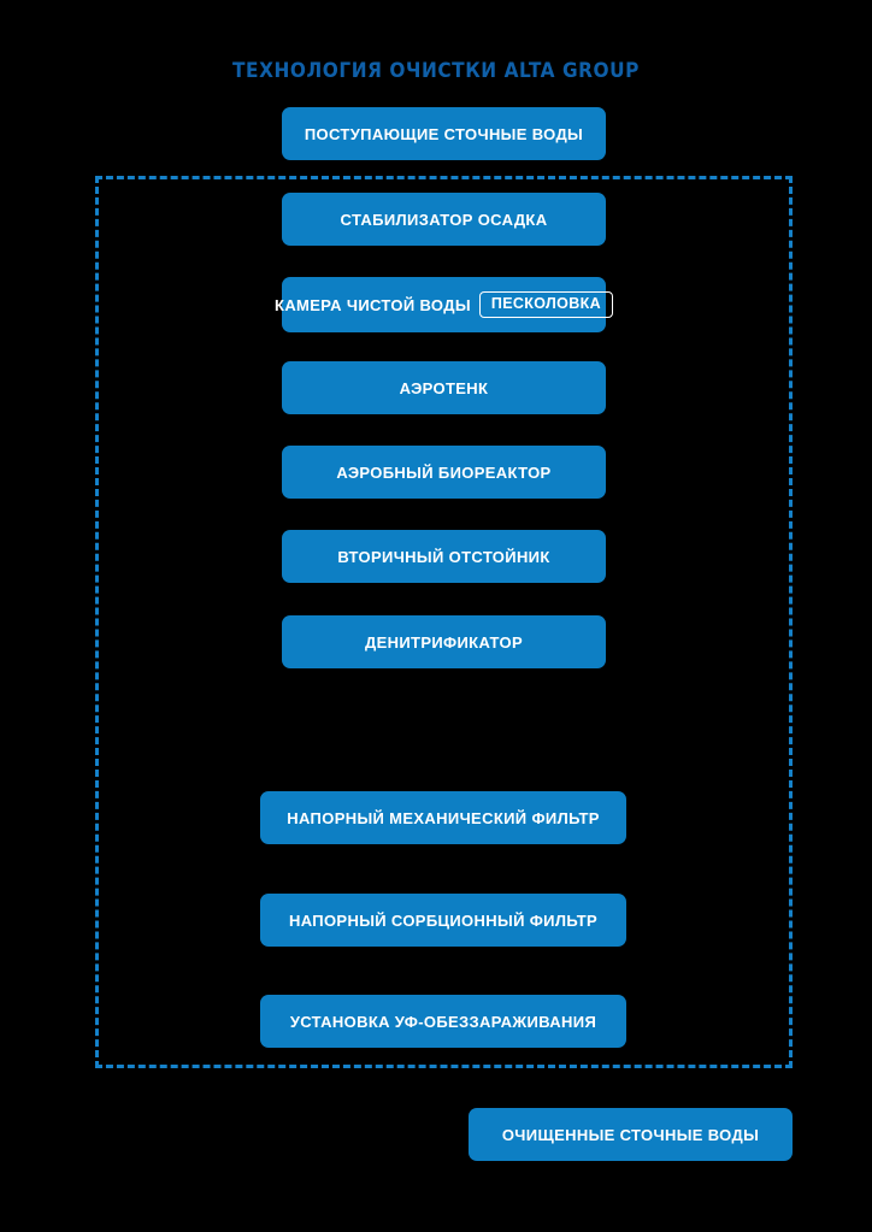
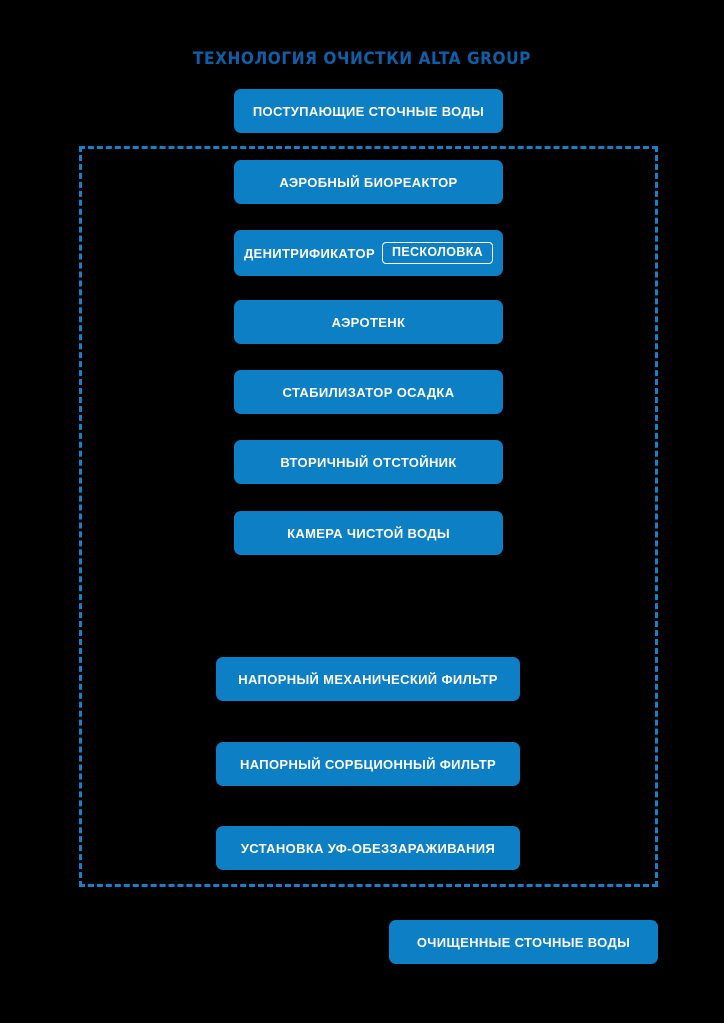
  ТЕХНОЛОГИЯ ОЧИСТКИ ALTA GROUP
  ПОСТУПАЮЩИЕ СТОЧНЫЕ ВОДЫ
- СТАБИЛИЗАТОР ОСАДКА
+ АЭРОБНЫЙ БИОРЕАКТОР
- КАМЕРА ЧИСТОЙ ВОДЫ
+ ДЕНИТРИФИКАТОР
  ПЕСКОЛОВКА
  АЭРОТЕНК
- АЭРОБНЫЙ БИОРЕАКТОР
+ СТАБИЛИЗАТОР ОСАДКА
  ВТОРИЧНЫЙ ОТСТОЙНИК
- ДЕНИТРИФИКАТОР
+ КАМЕРА ЧИСТОЙ ВОДЫ
  НАПОРНЫЙ МЕХАНИЧЕСКИЙ ФИЛЬТР
  НАПОРНЫЙ СОРБЦИОННЫЙ ФИЛЬТР
  УСТАНОВКА УФ-ОБЕЗЗАРАЖИВАНИЯ
  ОЧИЩЕННЫЕ СТОЧНЫЕ ВОДЫ
